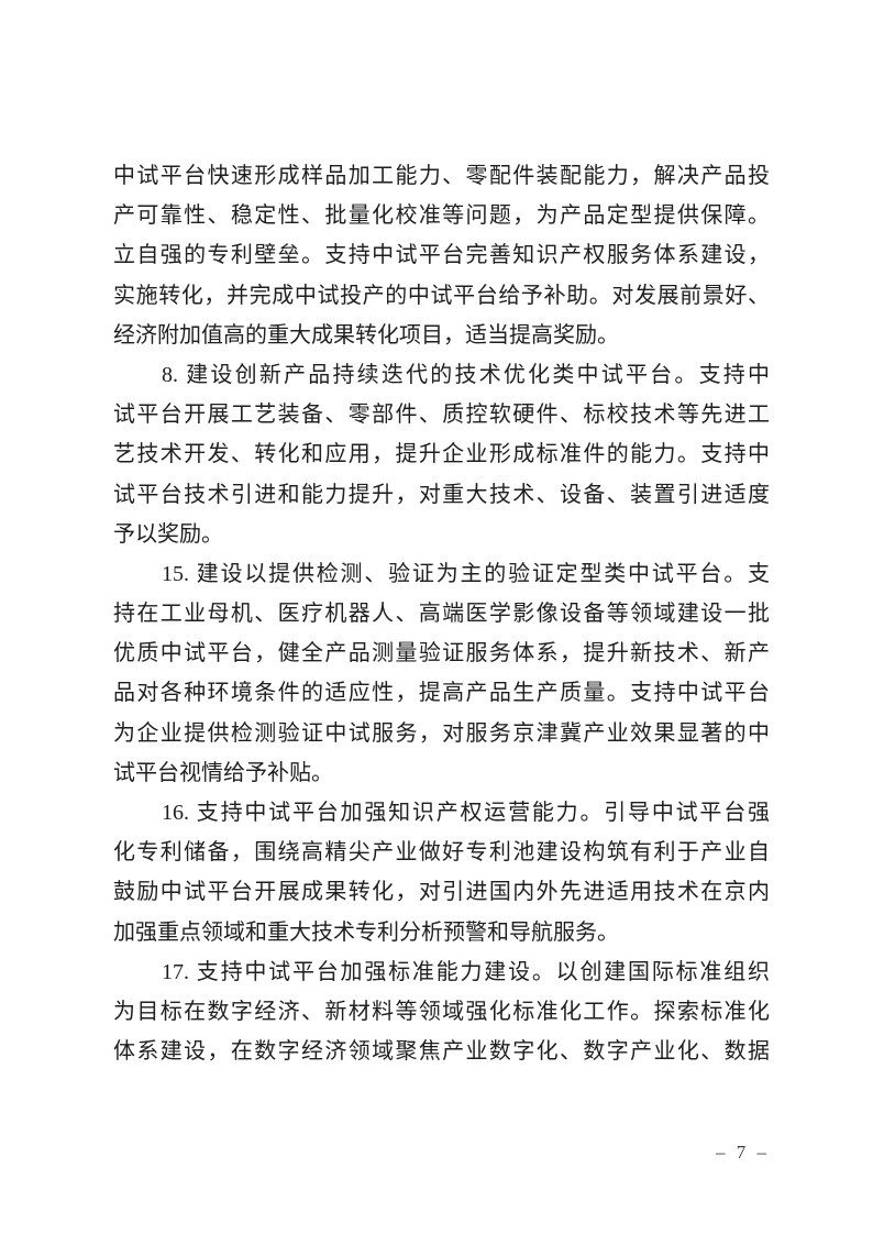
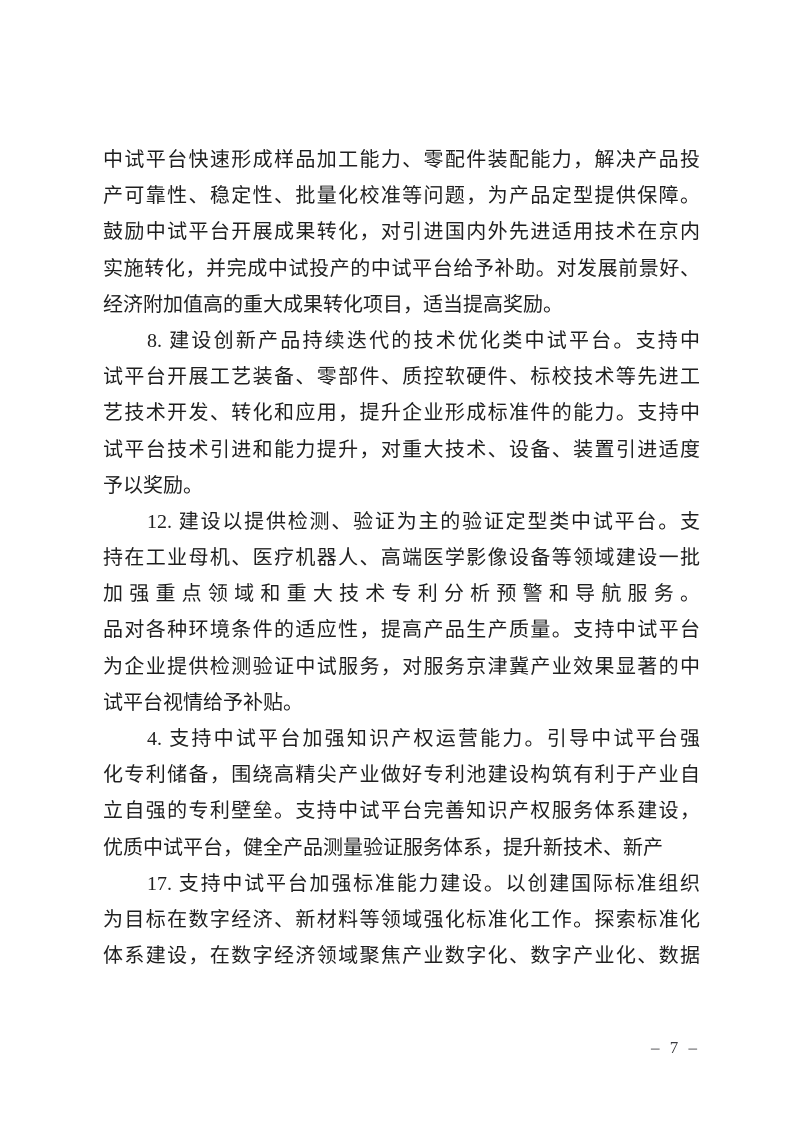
  中试平台快速形成样品加工能力、零配件装配能力，解决产品投
  产可靠性、稳定性、批量化校准等问题，为产品定型提供保障。
- 立自强的专利壁垒。支持中试平台完善知识产权服务体系建设，
+ 鼓励中试平台开展成果转化，对引进国内外先进适用技术在京内
  实施转化，并完成中试投产的中试平台给予补助。对发展前景好、
  经济附加值高的重大成果转化项目，适当提高奖励。
  8. 建设创新产品持续迭代的技术优化类中试平台。支持中
  试平台开展工艺装备、零部件、质控软硬件、标校技术等先进工
  艺技术开发、转化和应用，提升企业形成标准件的能力。支持中
  试平台技术引进和能力提升，对重大技术、设备、装置引进适度
  予以奖励。
- 15. 建设以提供检测、验证为主的验证定型类中试平台。支
+ 12. 建设以提供检测、验证为主的验证定型类中试平台。支
  持在工业母机、医疗机器人、高端医学影像设备等领域建设一批
- 优质中试平台，健全产品测量验证服务体系，提升新技术、新产
+ 加强重点领域和重大技术专利分析预警和导航服务。
  品对各种环境条件的适应性，提高产品生产质量。支持中试平台
  为企业提供检测验证中试服务，对服务京津冀产业效果显著的中
  试平台视情给予补贴。
- 16. 支持中试平台加强知识产权运营能力。引导中试平台强
+ 4. 支持中试平台加强知识产权运营能力。引导中试平台强
  化专利储备，围绕高精尖产业做好专利池建设构筑有利于产业自
- 鼓励中试平台开展成果转化，对引进国内外先进适用技术在京内
+ 立自强的专利壁垒。支持中试平台完善知识产权服务体系建设，
- 加强重点领域和重大技术专利分析预警和导航服务。
+ 优质中试平台，健全产品测量验证服务体系，提升新技术、新产
  17. 支持中试平台加强标准能力建设。以创建国际标准组织
  为目标在数字经济、新材料等领域强化标准化工作。探索标准化
  体系建设，在数字经济领域聚焦产业数字化、数字产业化、数据
  – 7 –
